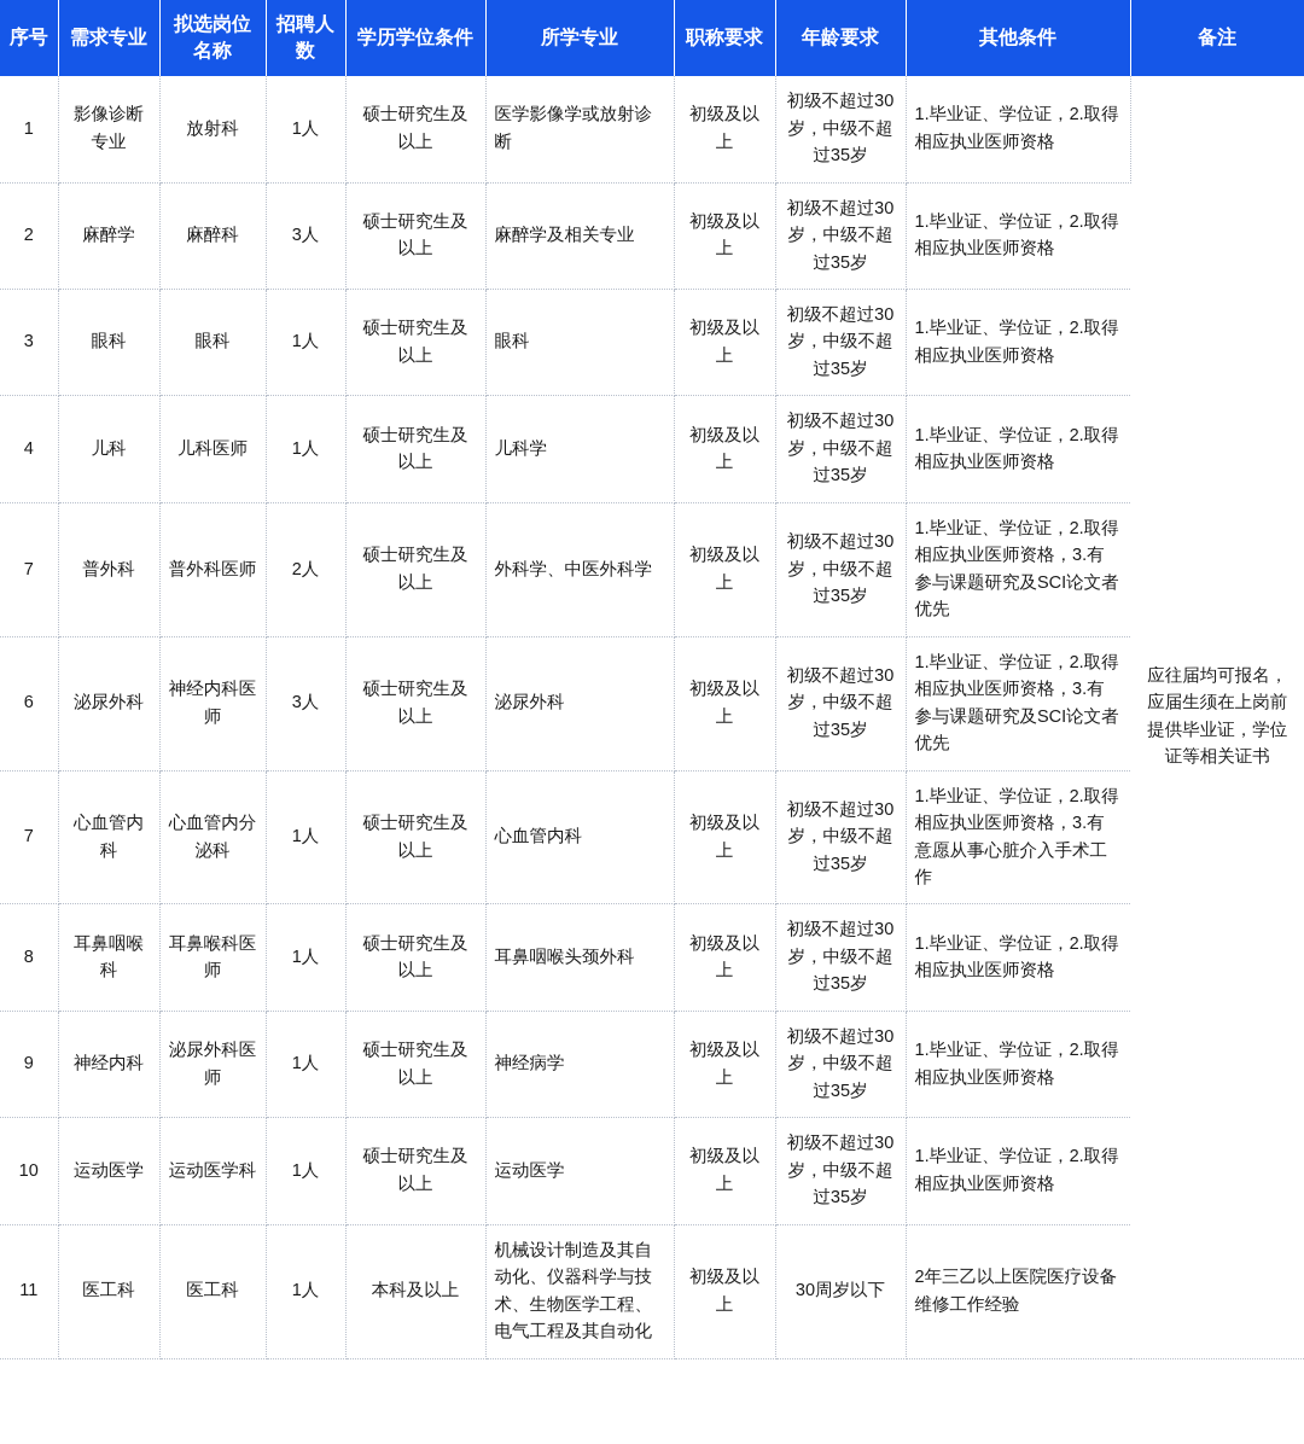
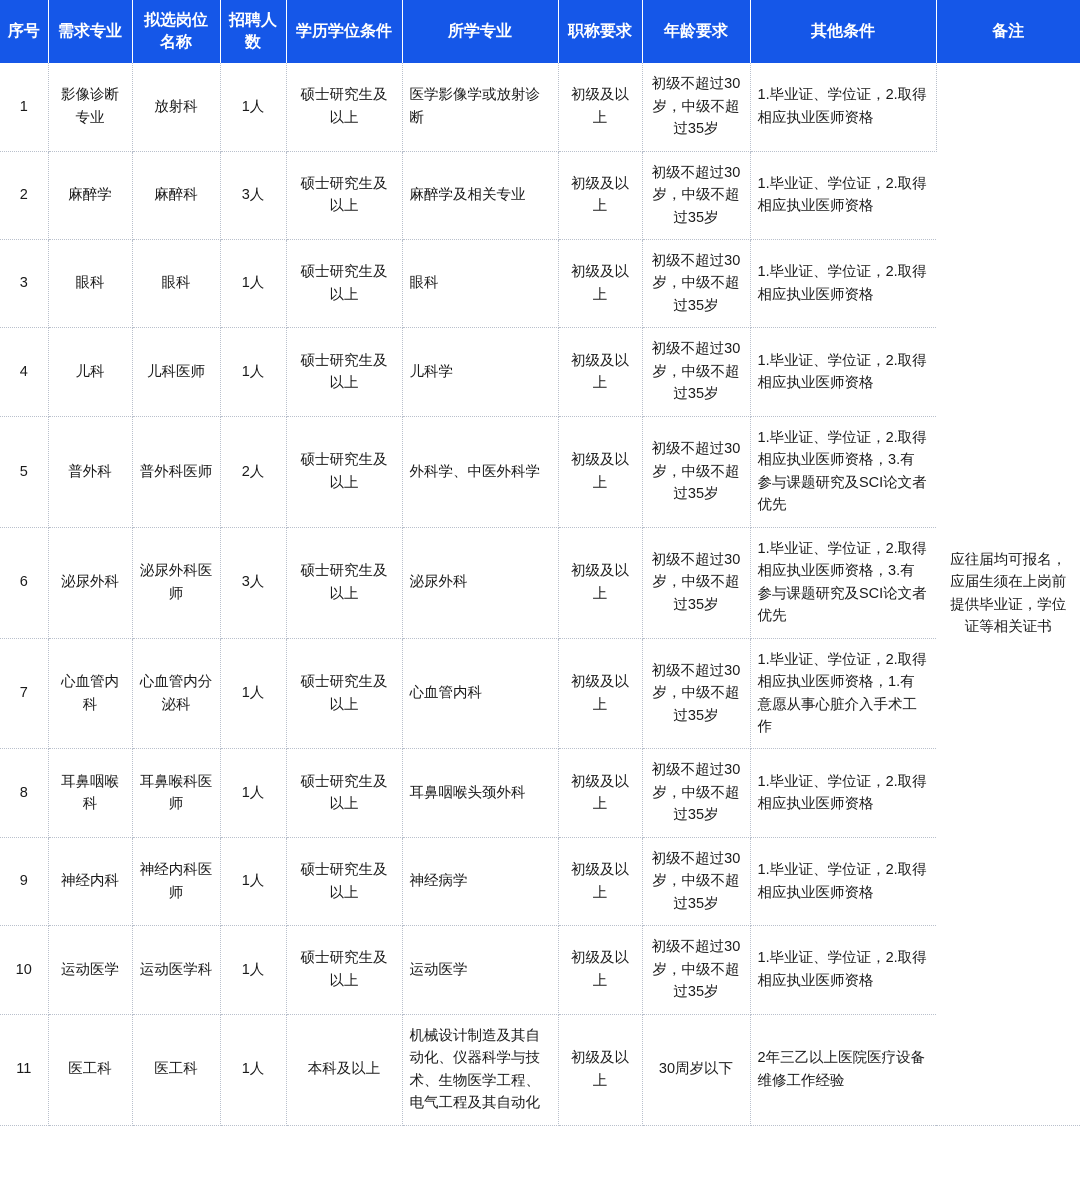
  序号	需求专业	拟选岗位名称	招聘人数	学历学位条件	所学专业	职称要求	年龄要求	其他条件	备注
  1	影像诊断专业	放射科	1人	硕士研究生及以上	医学影像学或放射诊断	初级及以上	初级不超过30岁，中级不超过35岁	1.毕业证、学位证，2.取得相应执业医师资格	应往届均可报名，应届生须在上岗前提供毕业证，学位证等相关证书
  2	麻醉学	麻醉科	3人	硕士研究生及以上	麻醉学及相关专业	初级及以上	初级不超过30岁，中级不超过35岁	1.毕业证、学位证，2.取得相应执业医师资格
  3	眼科	眼科	1人	硕士研究生及以上	眼科	初级及以上	初级不超过30岁，中级不超过35岁	1.毕业证、学位证，2.取得相应执业医师资格
  4	儿科	儿科医师	1人	硕士研究生及以上	儿科学	初级及以上	初级不超过30岁，中级不超过35岁	1.毕业证、学位证，2.取得相应执业医师资格
- 7	普外科	普外科医师	2人	硕士研究生及以上	外科学、中医外科学	初级及以上	初级不超过30岁，中级不超过35岁	1.毕业证、学位证，2.取得相应执业医师资格，3.有参与课题研究及SCI论文者优先
+ 5	普外科	普外科医师	2人	硕士研究生及以上	外科学、中医外科学	初级及以上	初级不超过30岁，中级不超过35岁	1.毕业证、学位证，2.取得相应执业医师资格，3.有参与课题研究及SCI论文者优先
- 6	泌尿外科	神经内科医师	3人	硕士研究生及以上	泌尿外科	初级及以上	初级不超过30岁，中级不超过35岁	1.毕业证、学位证，2.取得相应执业医师资格，3.有参与课题研究及SCI论文者优先
+ 6	泌尿外科	泌尿外科医师	3人	硕士研究生及以上	泌尿外科	初级及以上	初级不超过30岁，中级不超过35岁	1.毕业证、学位证，2.取得相应执业医师资格，3.有参与课题研究及SCI论文者优先
- 7	心血管内科	心血管内分泌科	1人	硕士研究生及以上	心血管内科	初级及以上	初级不超过30岁，中级不超过35岁	1.毕业证、学位证，2.取得相应执业医师资格，3.有意愿从事心脏介入手术工作
+ 7	心血管内科	心血管内分泌科	1人	硕士研究生及以上	心血管内科	初级及以上	初级不超过30岁，中级不超过35岁	1.毕业证、学位证，2.取得相应执业医师资格，1.有意愿从事心脏介入手术工作
  8	耳鼻咽喉科	耳鼻喉科医师	1人	硕士研究生及以上	耳鼻咽喉头颈外科	初级及以上	初级不超过30岁，中级不超过35岁	1.毕业证、学位证，2.取得相应执业医师资格
- 9	神经内科	泌尿外科医师	1人	硕士研究生及以上	神经病学	初级及以上	初级不超过30岁，中级不超过35岁	1.毕业证、学位证，2.取得相应执业医师资格
+ 9	神经内科	神经内科医师	1人	硕士研究生及以上	神经病学	初级及以上	初级不超过30岁，中级不超过35岁	1.毕业证、学位证，2.取得相应执业医师资格
  10	运动医学	运动医学科	1人	硕士研究生及以上	运动医学	初级及以上	初级不超过30岁，中级不超过35岁	1.毕业证、学位证，2.取得相应执业医师资格
  11	医工科	医工科	1人	本科及以上	机械设计制造及其自动化、仪器科学与技术、生物医学工程、电气工程及其自动化	初级及以上	30周岁以下	2年三乙以上医院医疗设备维修工作经验
